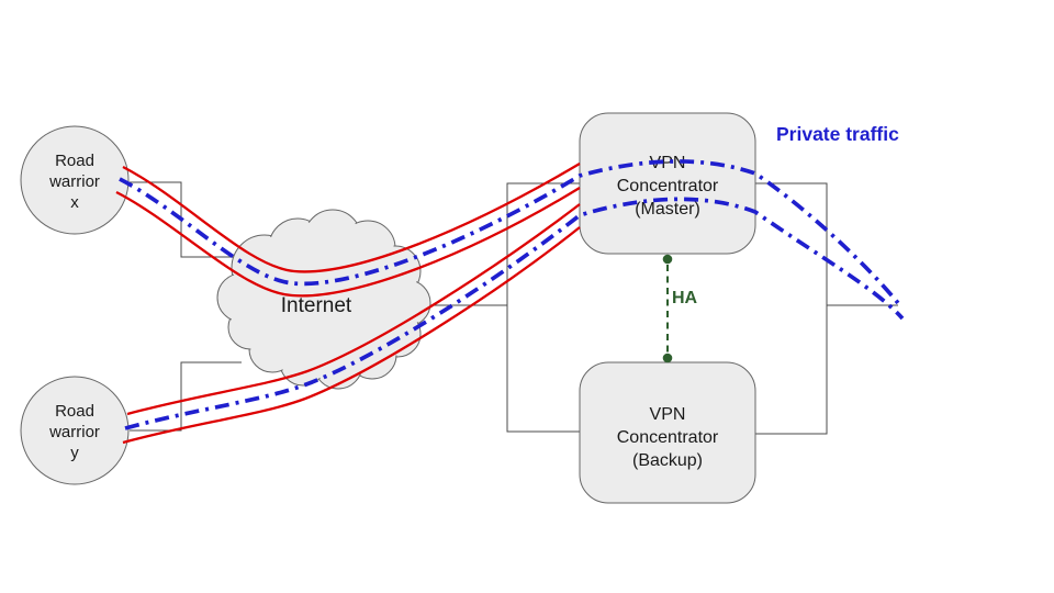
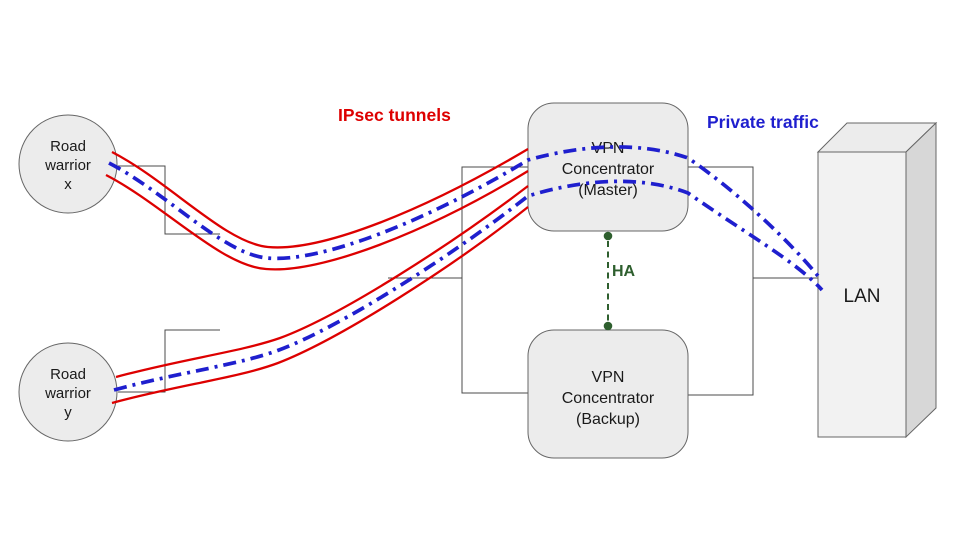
- Internet
  Road
  warrior
  x
  Road
  warrior
  y
  Concentrator
  (Master)
  VPN
  Concentrator
  (Backup)
+ LAN
+ IPsec tunnels
  Private traffic
  HA
